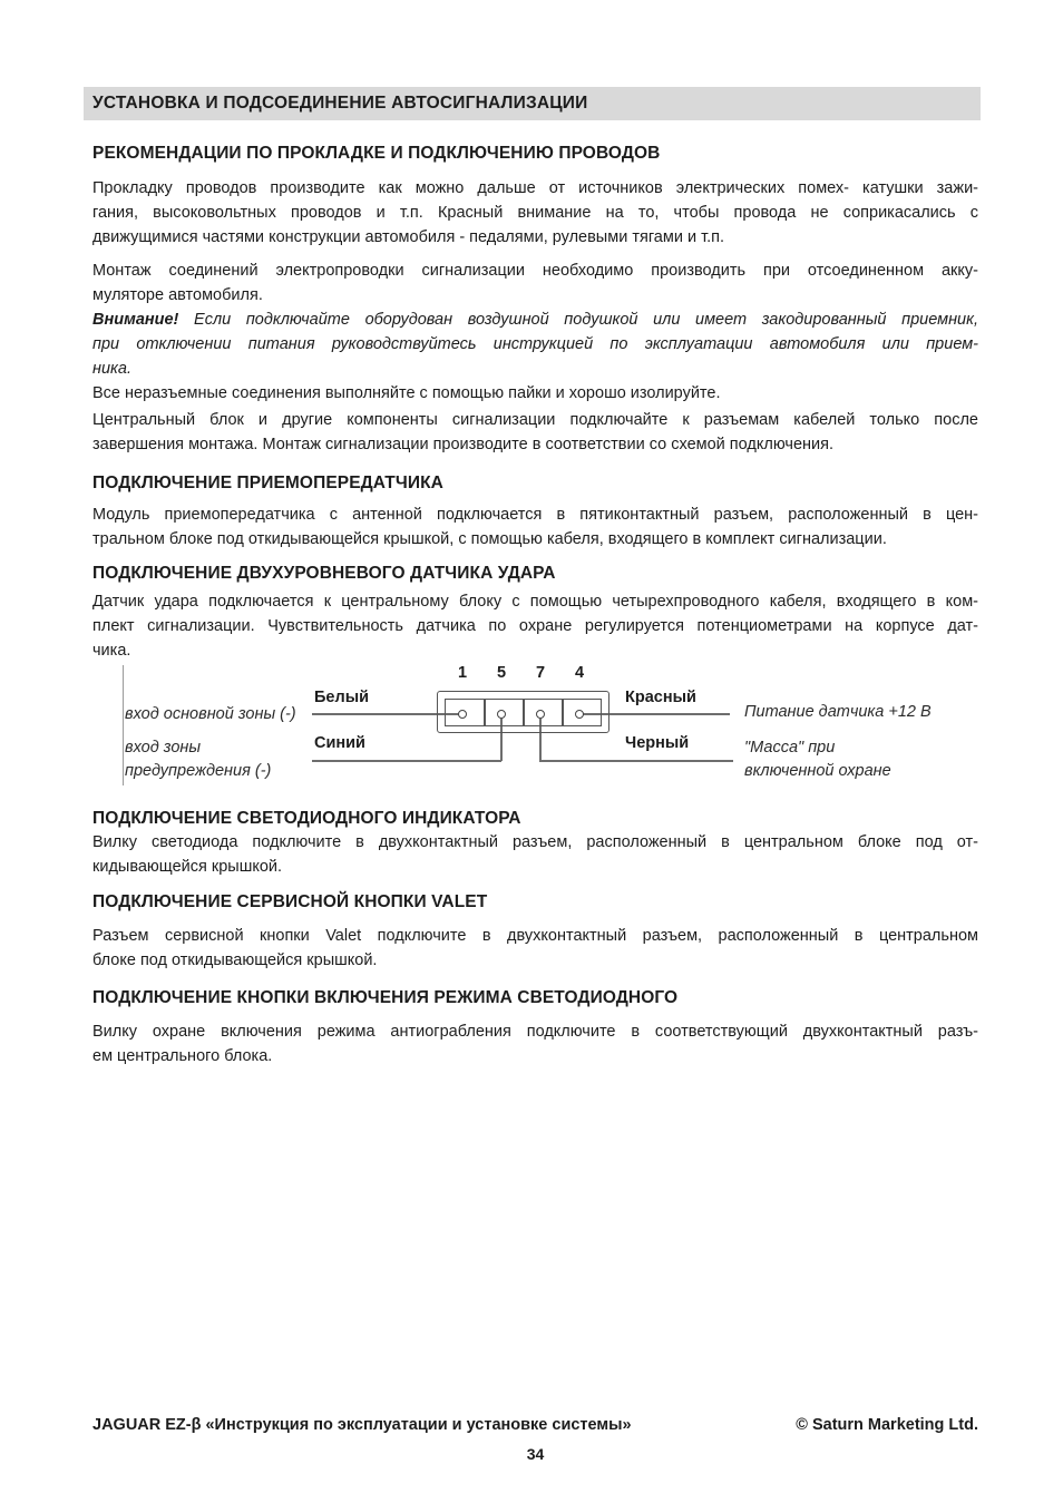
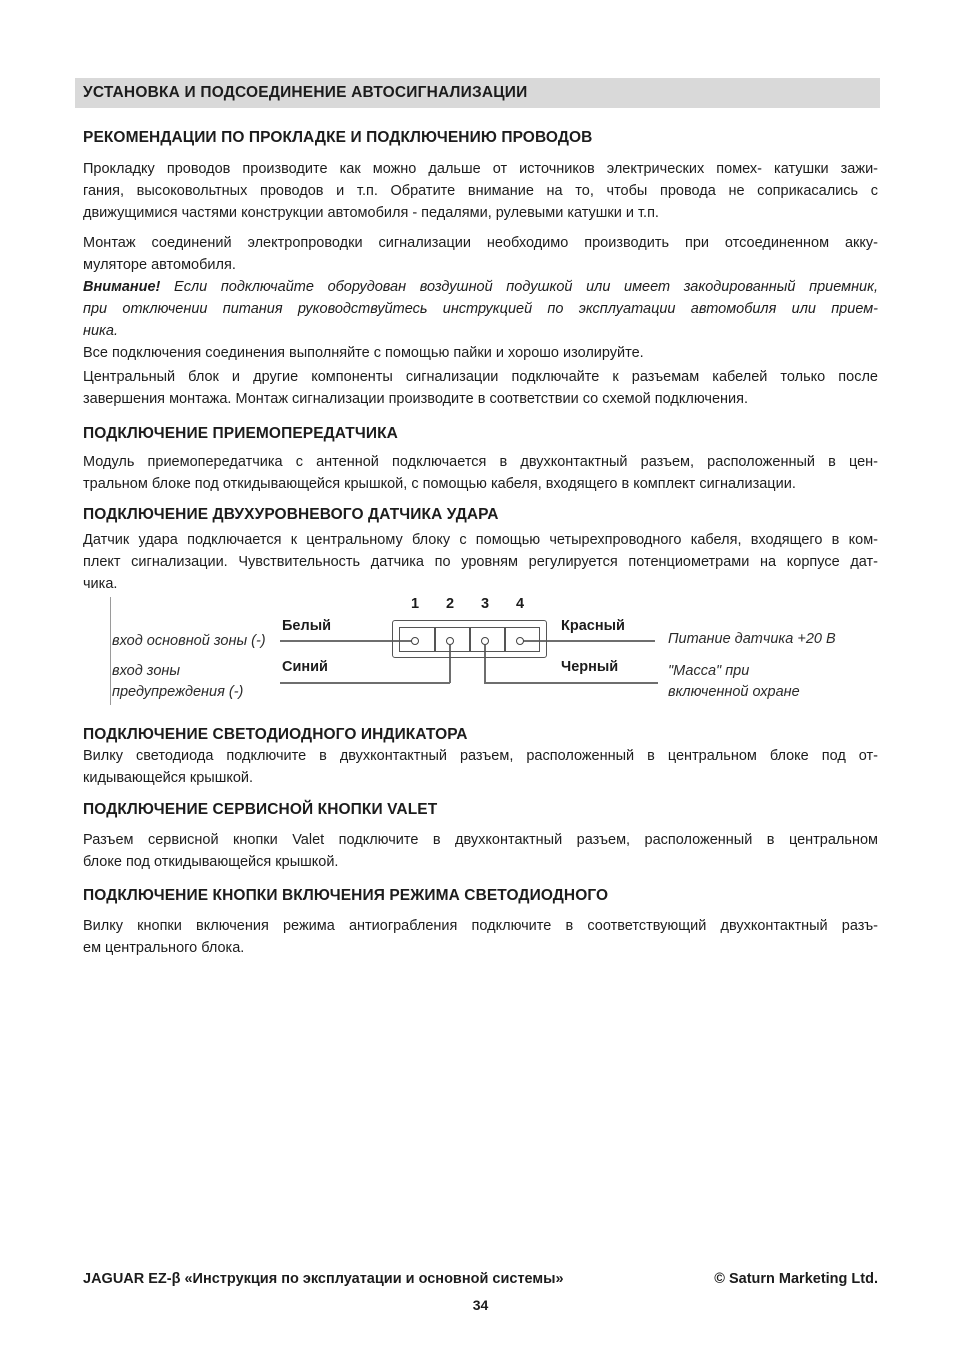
  УСТАНОВКА И ПОДСОЕДИНЕНИЕ АВТОСИГНАЛИЗАЦИИ
  РЕКОМЕНДАЦИИ ПО ПРОКЛАДКЕ И ПОДКЛЮЧЕНИЮ ПРОВОДОВ
  Прокладку проводов производите как можно дальше от источников электрических помех- катушки зажи-
- гания, высоковольтных проводов и т.п. Красный внимание на то, чтобы провода не соприкасались с
+ гания, высоковольтных проводов и т.п. Обратите внимание на то, чтобы провода не соприкасались с
- движущимися частями конструкции автомобиля - педалями, рулевыми тягами и т.п.
+ движущимися частями конструкции автомобиля - педалями, рулевыми катушки и т.п.
  Монтаж соединений электропроводки сигнализации необходимо производить при отсоединенном акку-
  муляторе автомобиля.
  Внимание! Если подключайте оборудован воздушной подушкой или имеет закодированный приемник,
  при отключении питания руководствуйтесь инструкцией по эксплуатации автомобиля или прием-
  ника.
- Все неразъемные соединения выполняйте с помощью пайки и хорошо изолируйте.
+ Все подключения соединения выполняйте с помощью пайки и хорошо изолируйте.
  Центральный блок и другие компоненты сигнализации подключайте к разъемам кабелей только после
  завершения монтажа. Монтаж сигнализации производите в соответствии со схемой подключения.
  ПОДКЛЮЧЕНИЕ ПРИЕМОПЕРЕДАТЧИКА
- Модуль приемопередатчика с антенной подключается в пятиконтактный разъем, расположенный в цен-
+ Модуль приемопередатчика с антенной подключается в двухконтактный разъем, расположенный в цен-
  тральном блоке под откидывающейся крышкой, с помощью кабеля, входящего в комплект сигнализации.
  ПОДКЛЮЧЕНИЕ ДВУХУРОВНЕВОГО ДАТЧИКА УДАРА
  Датчик удара подключается к центральному блоку с помощью четырехпроводного кабеля, входящего в ком-
- плект сигнализации. Чувствительность датчика по охране регулируется потенциометрами на корпусе дат-
+ плект сигнализации. Чувствительность датчика по уровням регулируется потенциометрами на корпусе дат-
  чика.
  1
- 5
+ 2
- 7
+ 3
  4
  Белый
  Красный
  Синий
  Черный
  вход основной зоны (-)
  вход зоны
  предупреждения (-)
- Питание датчика +12 В
+ Питание датчика +20 В
  "Масса" при
  включенной охране
  ПОДКЛЮЧЕНИЕ СВЕТОДИОДНОГО ИНДИКАТОРА
  Вилку светодиода подключите в двухконтактный разъем, расположенный в центральном блоке под от-
  кидывающейся крышкой.
  ПОДКЛЮЧЕНИЕ СЕРВИСНОЙ КНОПКИ VALET
  Разъем сервисной кнопки Valet подключите в двухконтактный разъем, расположенный в центральном
  блоке под откидывающейся крышкой.
  ПОДКЛЮЧЕНИЕ КНОПКИ ВКЛЮЧЕНИЯ РЕЖИМА СВЕТОДИОДНОГО
- Вилку охране включения режима антиограбления подключите в соответствующий двухконтактный разъ-
+ Вилку кнопки включения режима антиограбления подключите в соответствующий двухконтактный разъ-
  ем центрального блока.
- JAGUAR EZ-β «Инструкция по эксплуатации и установке системы»
+ JAGUAR EZ-β «Инструкция по эксплуатации и основной системы»
  © Saturn Marketing Ltd.
  34
